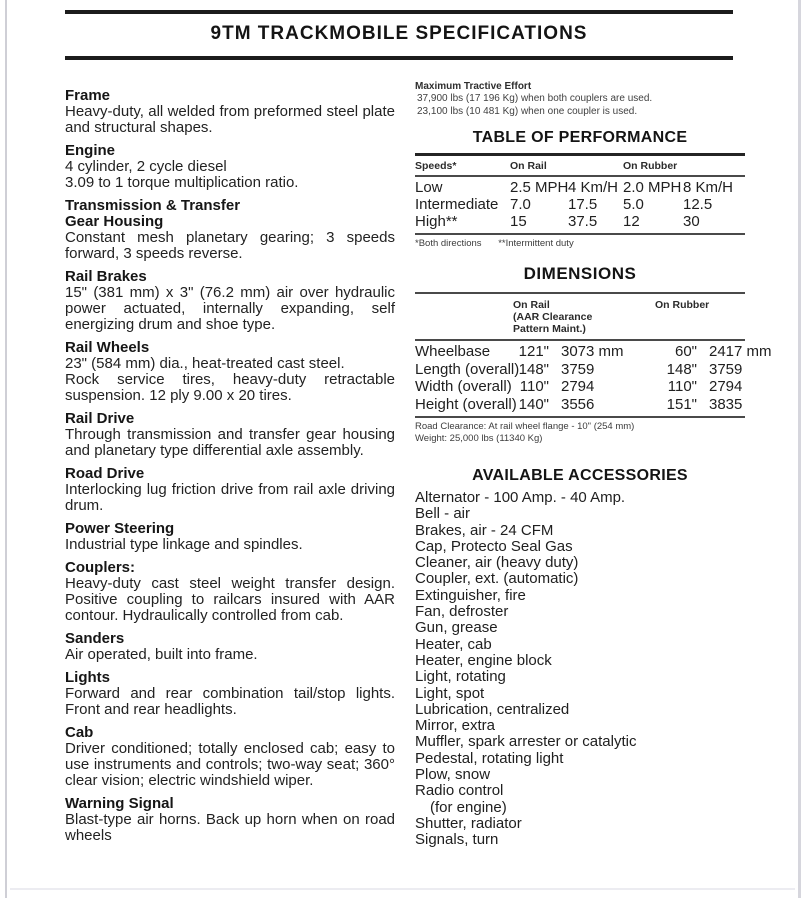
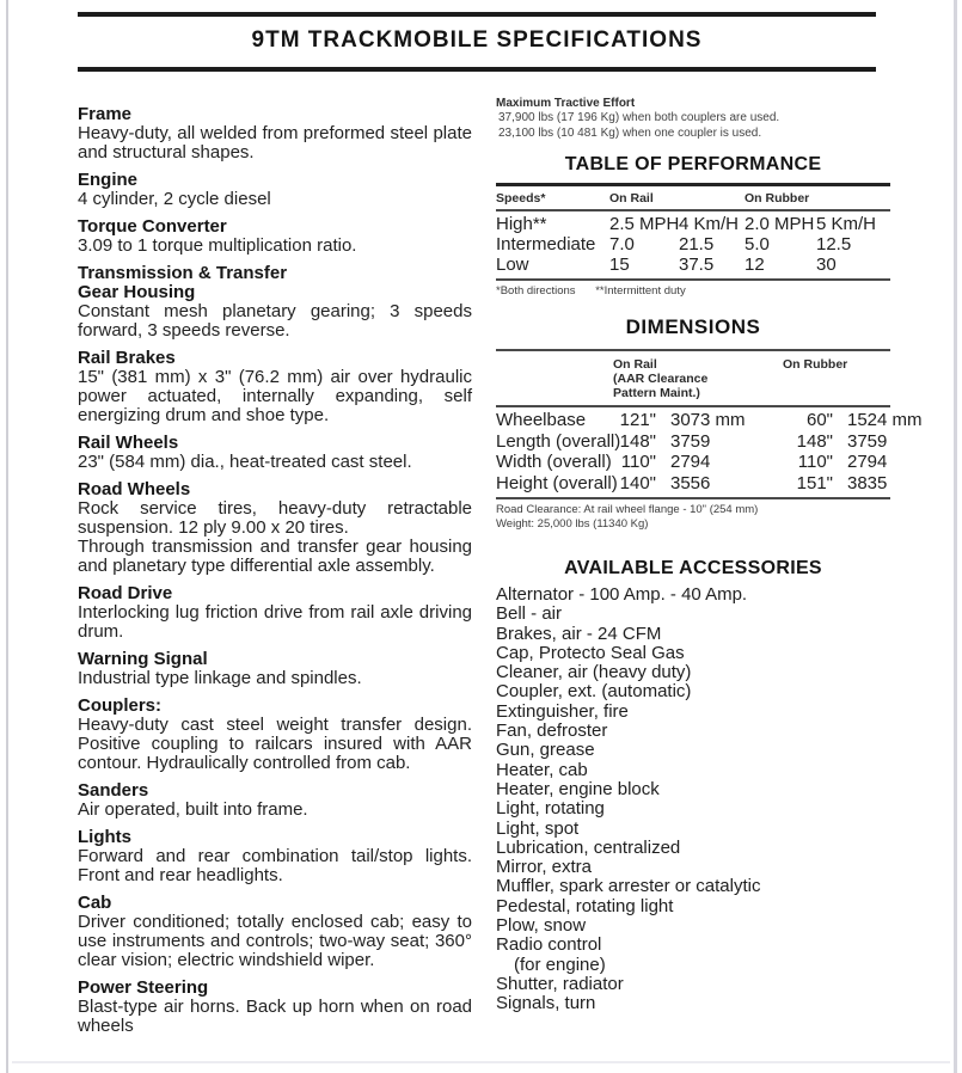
  9TM TRACKMOBILE SPECIFICATIONS
  Frame
  Heavy-duty, all welded from preformed steel plate and structural shapes.
  Engine
  4 cylinder, 2 cycle diesel
+ Torque Converter
  3.09 to 1 torque multiplication ratio.
  Transmission & Transfer
  Gear Housing
  Constant mesh planetary gearing; 3 speeds forward, 3 speeds reverse.
  Rail Brakes
  15" (381 mm) x 3" (76.2 mm) air over hydraulic power actuated, internally expanding, self energizing drum and shoe type.
  Rail Wheels
  23" (584 mm) dia., heat-treated cast steel.
+ Road Wheels
  Rock service tires, heavy-duty retractable suspension. 12 ply 9.00 x 20 tires.
- Rail Drive
  Through transmission and transfer gear housing and planetary type differential axle assembly.
  Road Drive
  Interlocking lug friction drive from rail axle driving drum.
- Power Steering
+ Warning Signal
  Industrial type linkage and spindles.
  Couplers:
  Heavy-duty cast steel weight transfer design. Positive coupling to railcars insured with AAR contour. Hydraulically controlled from cab.
  Sanders
  Air operated, built into frame.
  Lights
  Forward and rear combination tail/stop lights. Front and rear headlights.
  Cab
  Driver conditioned; totally enclosed cab; easy to use instruments and controls; two-way seat; 360° clear vision; electric windshield wiper.
- Warning Signal
+ Power Steering
  Blast-type air horns. Back up horn when on road wheels
  Maximum Tractive Effort
  37,900 lbs (17 196 Kg) when both couplers are used.
  23,100 lbs (10 481 Kg) when one coupler is used.
  TABLE OF PERFORMANCE
  Speeds*
  On Rail
  On Rubber
- Low
+ High**
  2.5 MPH
  4 Km/H
  2.0 MPH
- 8 Km/H
+ 5 Km/H
  Intermediate
  7.0
- 17.5
+ 21.5
  5.0
  12.5
- High**
+ Low
  15
  37.5
  12
  30
  *Both directions **Intermittent duty
  DIMENSIONS
  On Rail
  (AAR Clearance
  Pattern Maint.)
  On Rubber
  Wheelbase
  121"
  3073 mm
  60"
- 2417 mm
+ 1524 mm
  Length (overall
  148"
  3759
  148"
  3759
  Width (overall)
  110"
  2794
  110"
  2794
  Height (overall
  140"
  3556
  151"
  3835
  Road Clearance: At rail wheel flange - 10" (254 mm)
  Weight: 25,000 lbs (11340 Kg)
  AVAILABLE ACCESSORIES
  Alternator - 100 Amp. - 40 Amp.
  Bell - air
  Brakes, air - 24 CFM
  Cap, Protecto Seal Gas
  Cleaner, air (heavy duty)
  Coupler, ext. (automatic)
  Extinguisher, fire
  Fan, defroster
  Gun, grease
  Heater, cab
  Heater, engine block
  Light, rotating
  Light, spot
  Lubrication, centralized
  Mirror, extra
  Muffler, spark arrester or catalytic
  Pedestal, rotating light
  Plow, snow
  Radio control
  (for engine)
  Shutter, radiator
  Signals, turn
